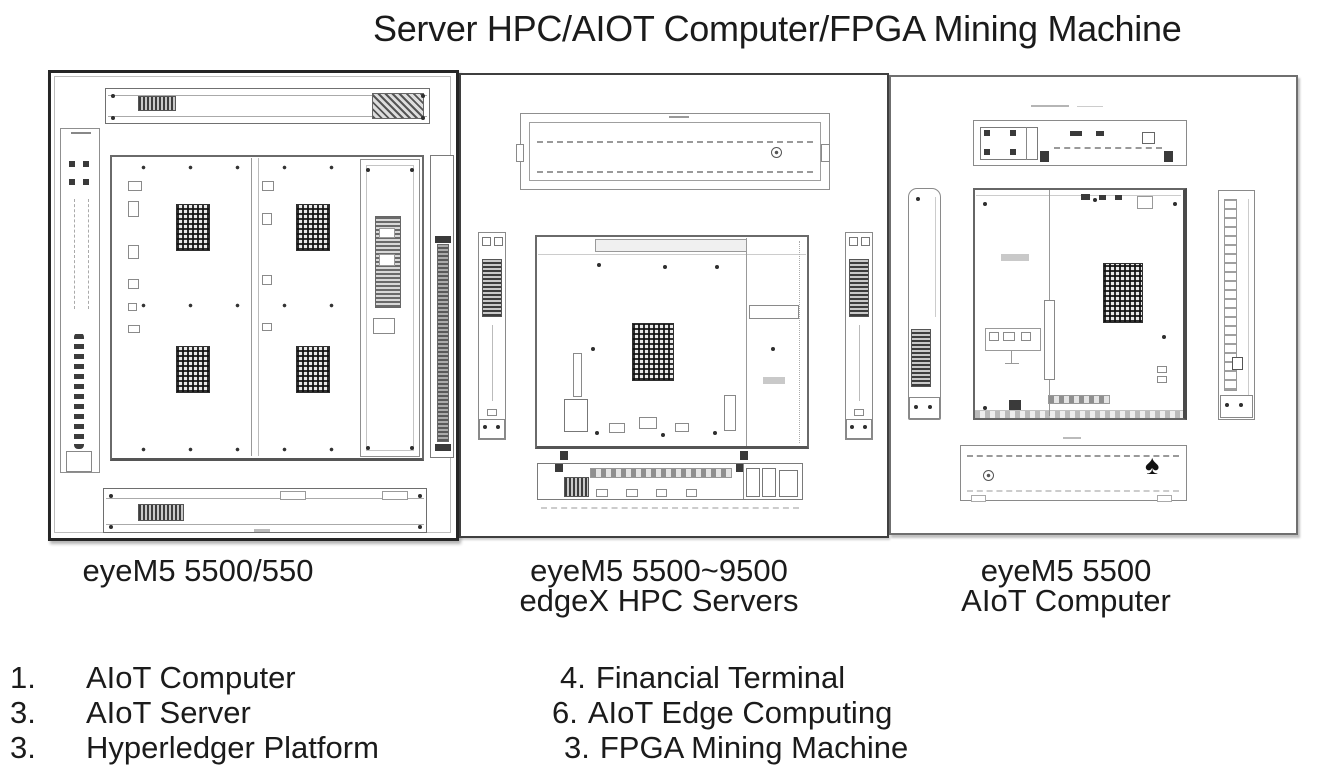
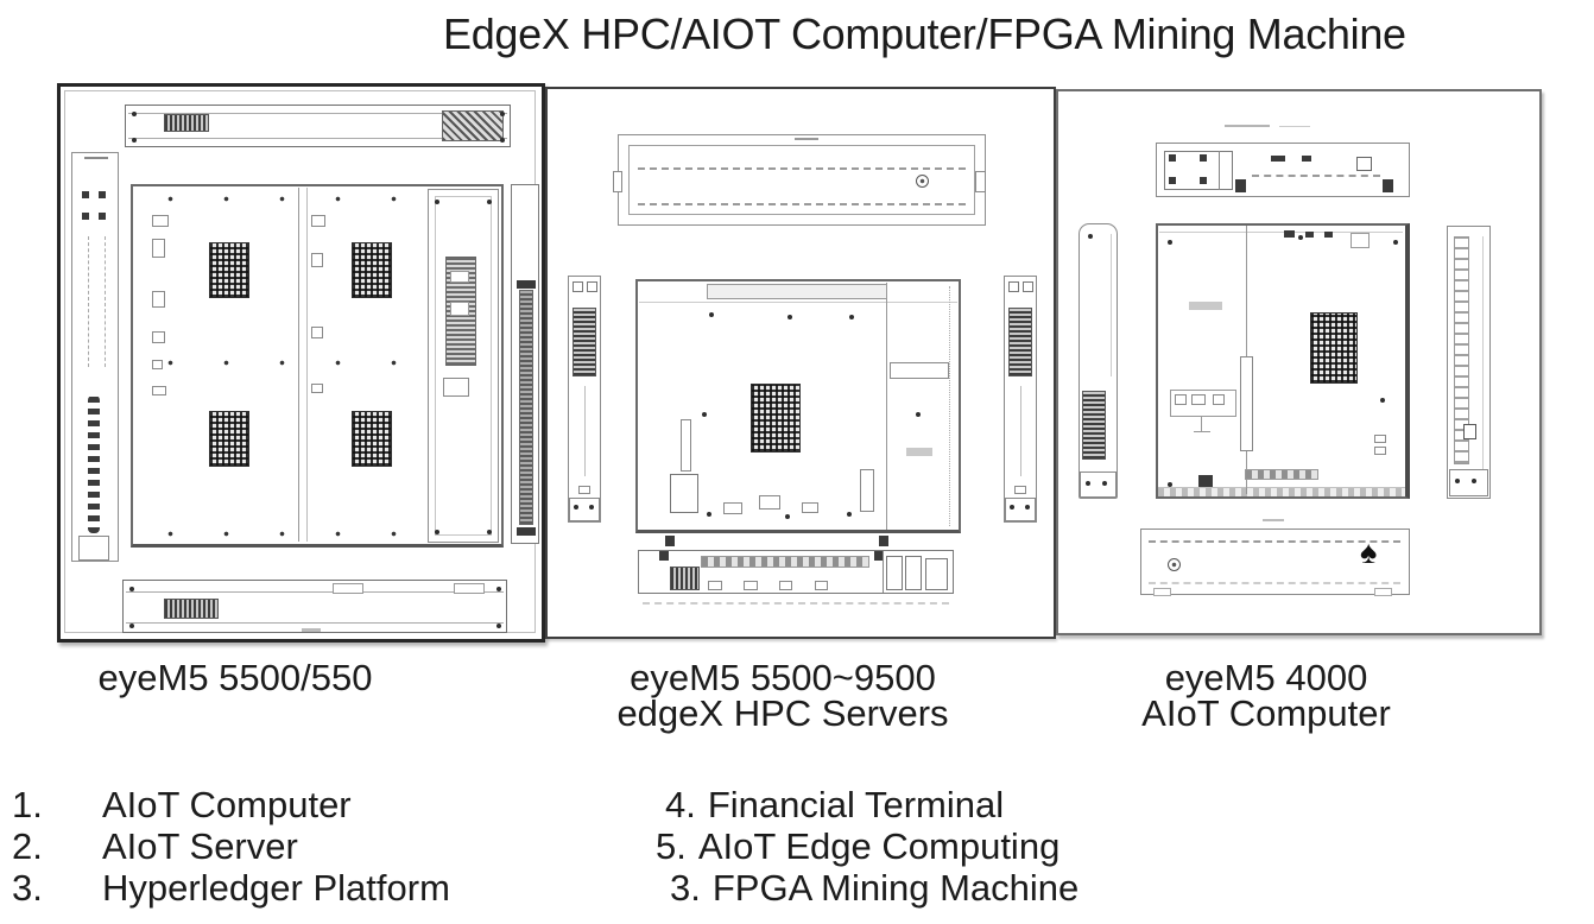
- Server HPC/AIOT Computer/FPGA Mining Machine
+ EdgeX HPC/AIOT Computer/FPGA Mining Machine
  ♠
  eyeM5 5500/550
  eyeM5 5500~9500
  edgeX HPC Servers
- eyeM5 5500
+ eyeM5 4000
  AIoT Computer
  1. AIoT Computer
- 3. AIoT Server
+ 2. AIoT Server
  3. Hyperledger Platform
  4. Financial Terminal
- 6. AIoT Edge Computing
+ 5. AIoT Edge Computing
  3. FPGA Mining Machine
